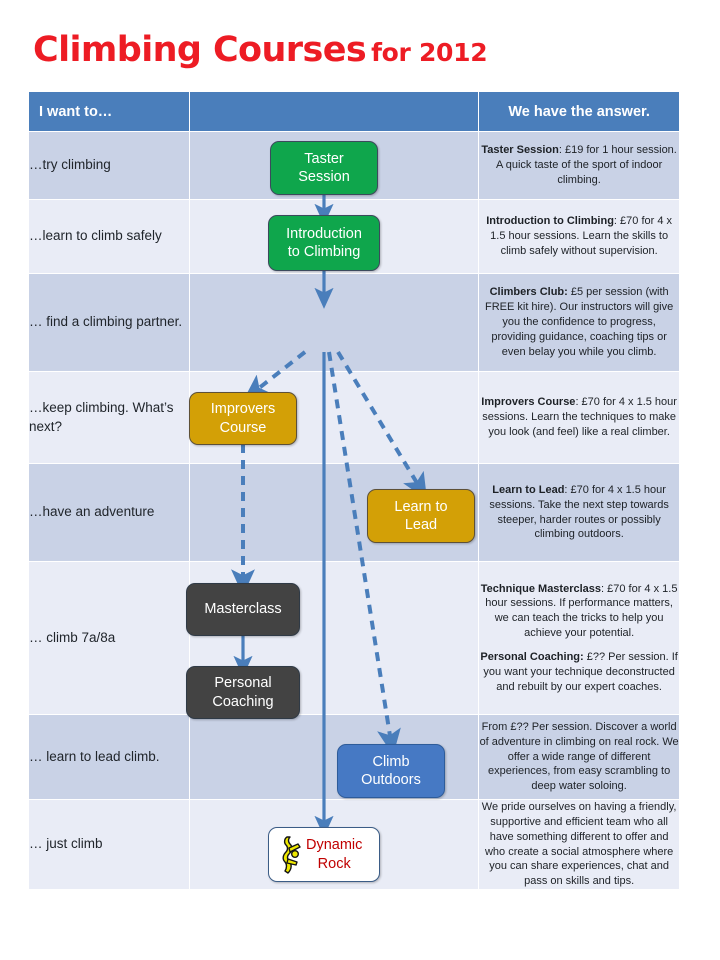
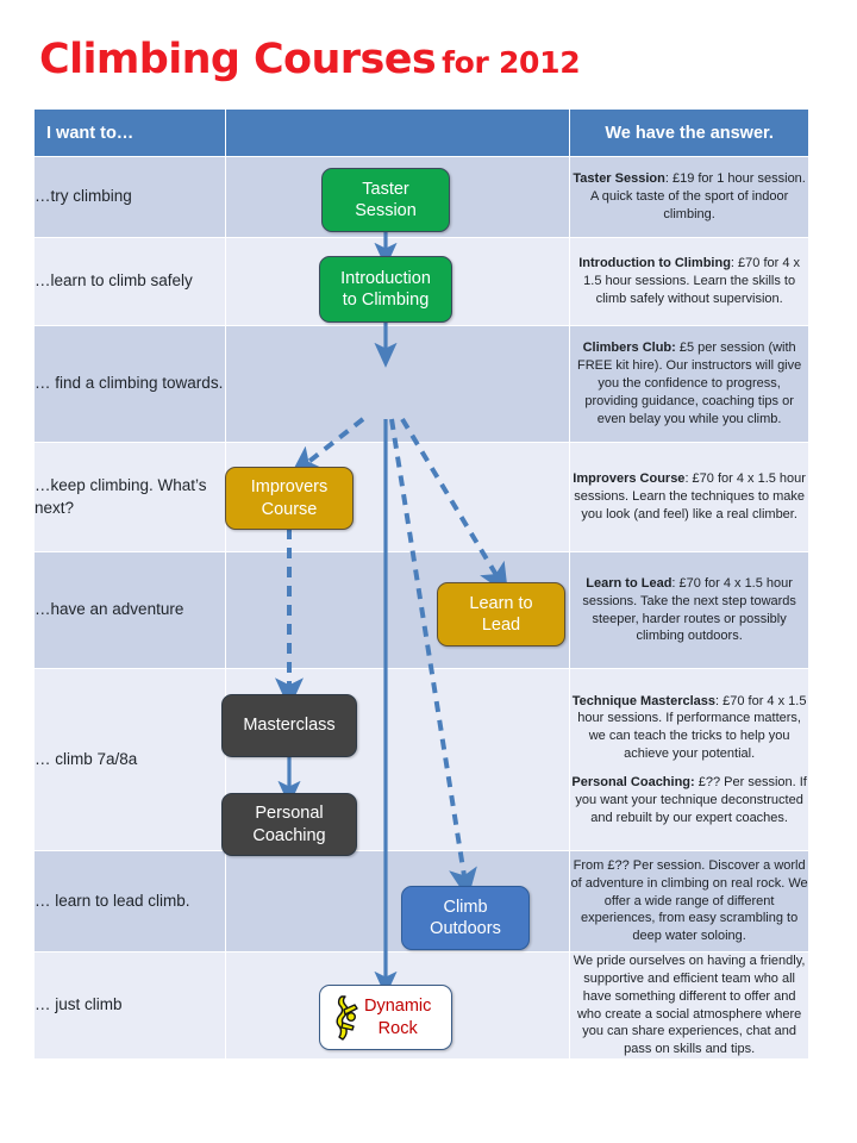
  Climbing Courses for 2012
  I want to…		We have the answer.
  …try climbing		Taster Session: £19 for 1 hour session. A quick taste of the sport of indoor climbing.
  …learn to climb safely		Introduction to Climbing: £70 for 4 x 1.5 hour sessions. Learn the skills to climb safely without supervision.
- … find a climbing partner.		Climbers Club: £5 per session (with FREE kit hire). Our instructors will give you the confidence to progress, providing guidance, coaching tips or even belay you while you climb.
+ … find a climbing towards.		Climbers Club: £5 per session (with FREE kit hire). Our instructors will give you the confidence to progress, providing guidance, coaching tips or even belay you while you climb.
  …keep climbing. What’s next?		Improvers Course: £70 for 4 x 1.5 hour sessions. Learn the techniques to make you look (and feel) like a real climber.
  …have an adventure		Learn to Lead: £70 for 4 x 1.5 hour sessions. Take the next step towards steeper, harder routes or possibly climbing outdoors.
  … climb 7a/8a		Technique Masterclass: £70 for 4 x 1.5 hour sessions. If performance matters, we can teach the tricks to help you achieve your potential. Personal Coaching: £?? Per session. If you want your technique deconstructed and rebuilt by our expert coaches.
  … learn to lead climb.		From £?? Per session. Discover a world of adventure in climbing on real rock. We offer a wide range of different experiences, from easy scrambling to deep water soloing.
  … just climb		We pride ourselves on having a friendly, supportive and efficient team who all have something different to offer and who create a social atmosphere where you can share experiences, chat and pass on skills and tips.
  Taster
  Session
  Introduction
  to Climbing
  Improvers
  Course
  Learn to
  Lead
  Masterclass
  Personal
  Coaching
  Climb
  Outdoors
  Dynamic
  Rock
